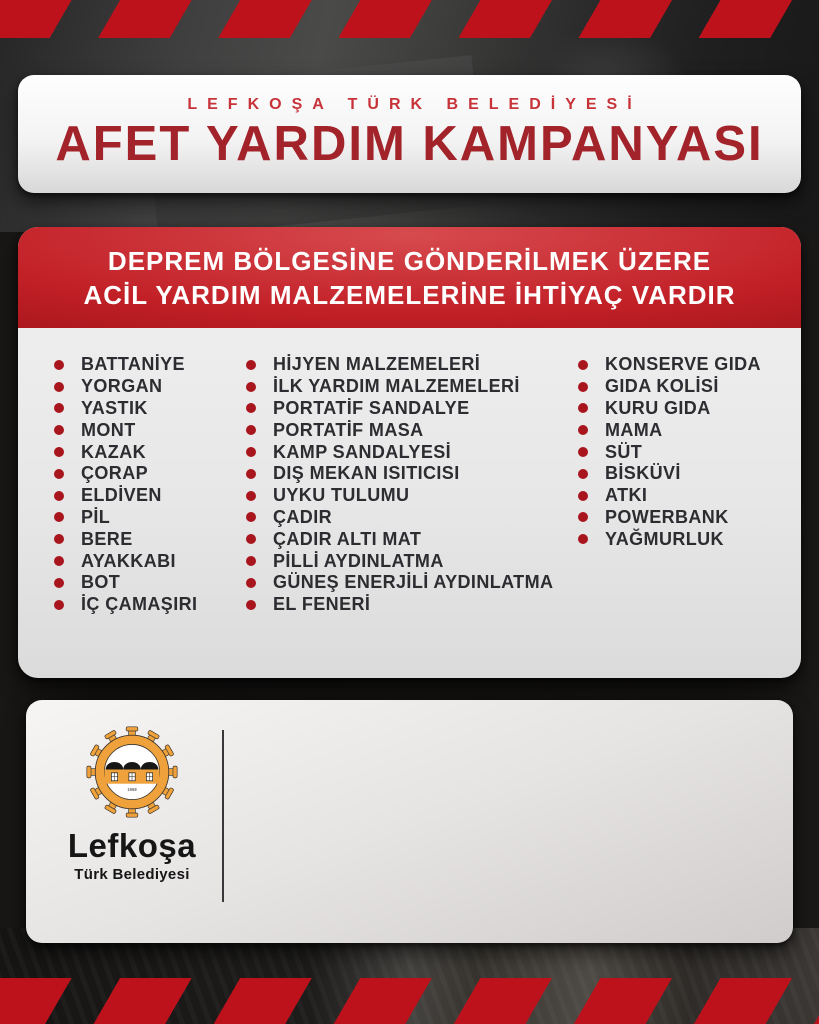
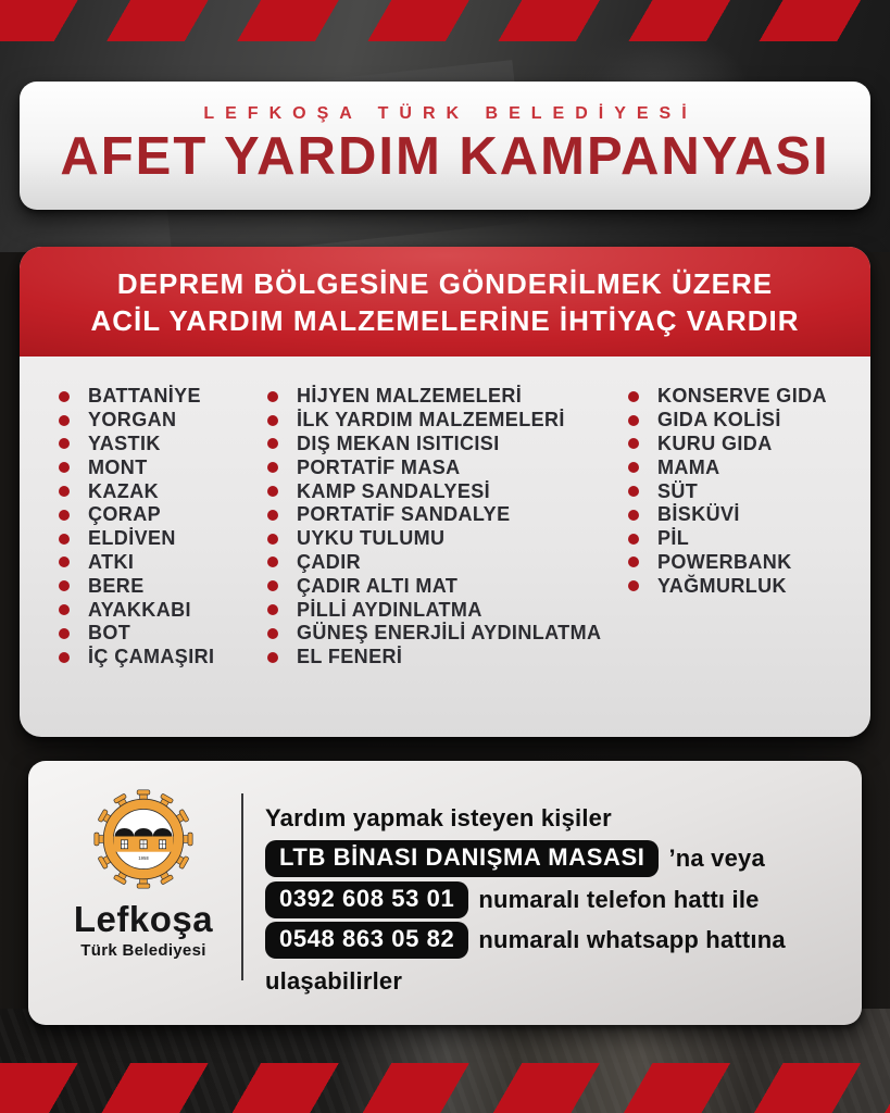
  LEFKOŞA TÜRK BELEDİYESİ
  AFET YARDIM KAMPANYASI
  DEPREM BÖLGESİNE GÖNDERİLMEK ÜZERE
  ACİL YARDIM MALZEMELERİNE İHTİYAÇ VARDIR
  BATTANİYE
  YORGAN
  YASTIK
  MONT
  KAZAK
  ÇORAP
  ELDİVEN
- PİL
+ ATKI
  BERE
  AYAKKABI
  BOT
  İÇ ÇAMAŞIRI
  HİJYEN MALZEMELERİ
  İLK YARDIM MALZEMELERİ
- PORTATİF SANDALYE
+ DIŞ MEKAN ISITICISI
  PORTATİF MASA
  KAMP SANDALYESİ
- DIŞ MEKAN ISITICISI
+ PORTATİF SANDALYE
  UYKU TULUMU
  ÇADIR
  ÇADIR ALTI MAT
  PİLLİ AYDINLATMA
  GÜNEŞ ENERJİLİ AYDINLATMA
  EL FENERİ
  KONSERVE GIDA
  GIDA KOLİSİ
  KURU GIDA
  MAMA
  SÜT
  BİSKÜVİ
- ATKI
+ PİL
  POWERBANK
  YAĞMURLUK
  Lefkoşa
  Türk Belediyesi
+ Yardım yapmak isteyen kişiler
+ LTB BİNASI DANIŞMA MASASI
+ ’na veya
+ 0392 608 53 01
+ numaralı telefon hattı ile
+ 0548 863 05 82
+ numaralı whatsapp hattına
+ ulaşabilirler
